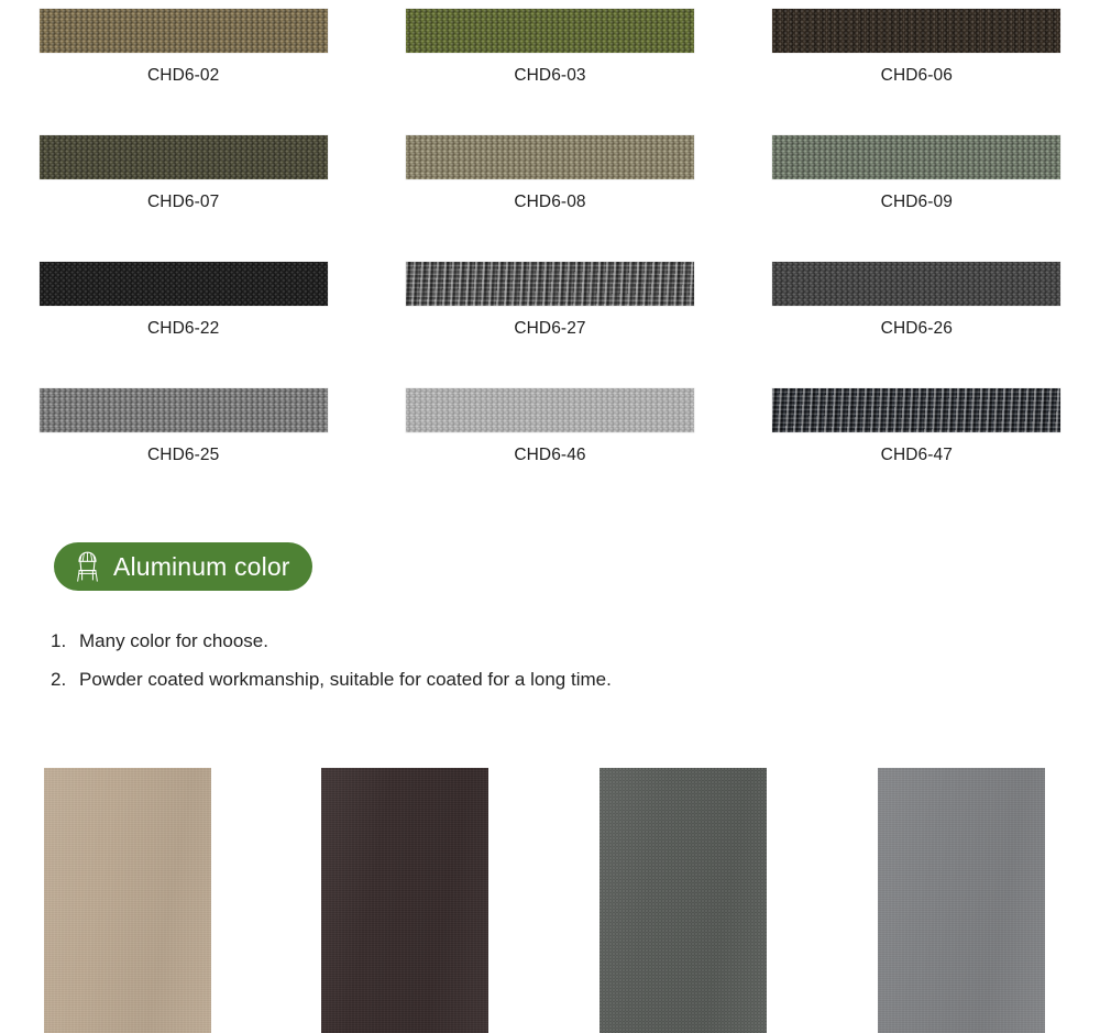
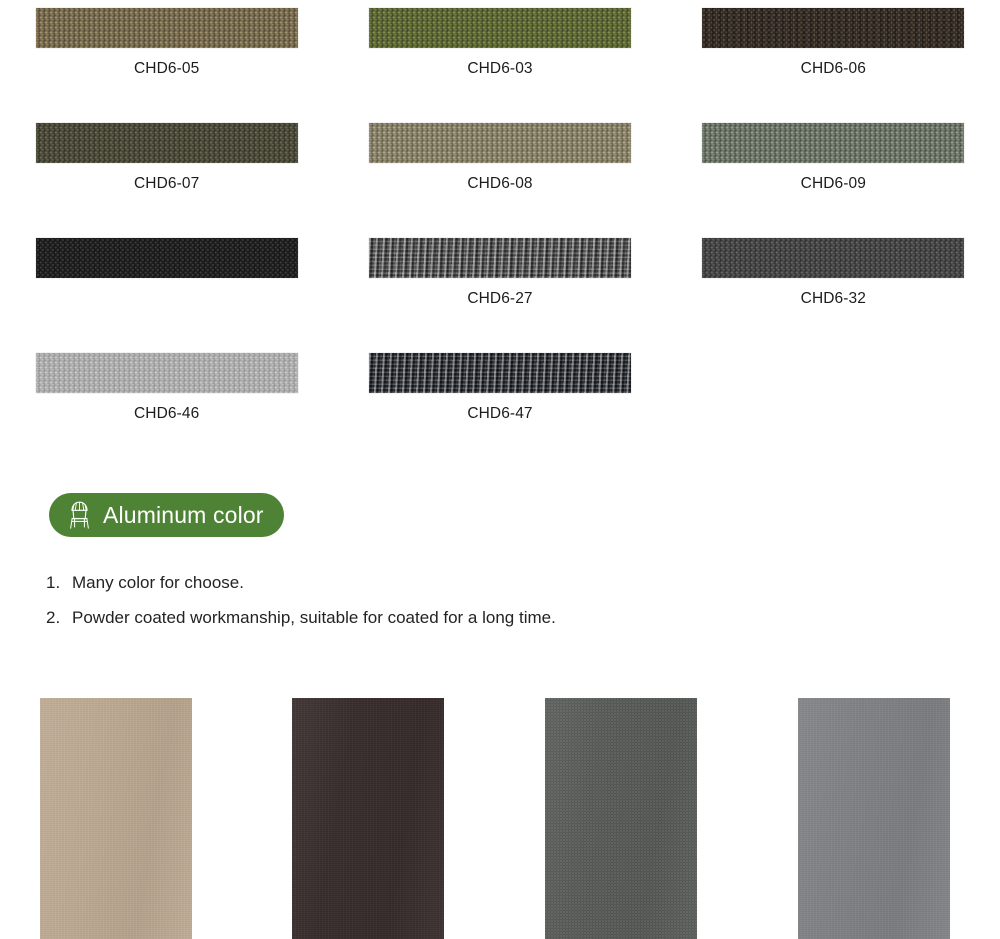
- CHD6-02
+ CHD6-05
  CHD6-03
  CHD6-06
  CHD6-07
  CHD6-08
  CHD6-09
- CHD6-22
  CHD6-27
- CHD6-26
+ CHD6-32
- CHD6-25
  CHD6-46
  CHD6-47
  Aluminum color
  1.
  Many color for choose.
  2.
  Powder coated workmanship, suitable for coated for a long time.
